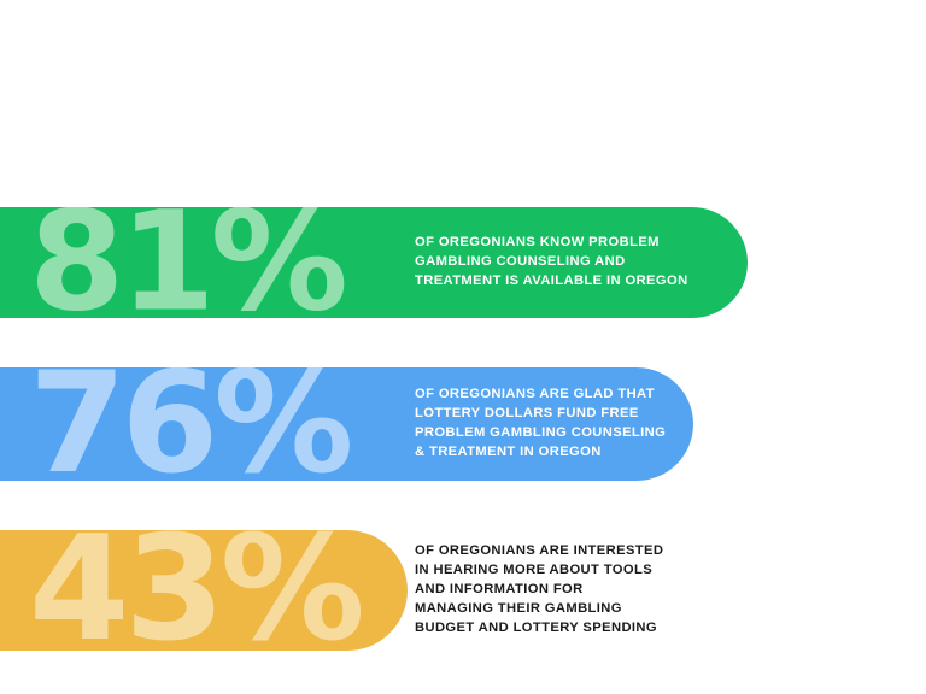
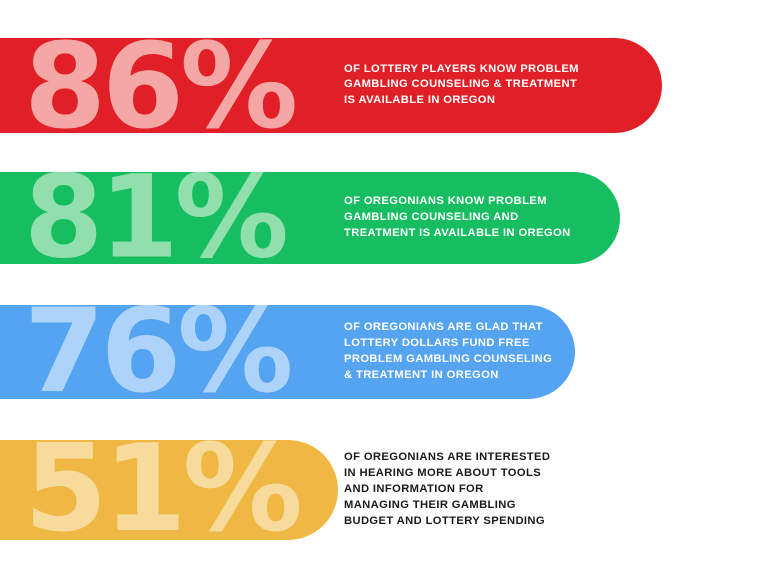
+ 86%
+ OF LOTTERY PLAYERS KNOW PROBLEM
+ GAMBLING COUNSELING & TREATMENT
+ IS AVAILABLE IN OREGON
  81%
  OF OREGONIANS KNOW PROBLEM
  GAMBLING COUNSELING AND
  TREATMENT IS AVAILABLE IN OREGON
  76%
  OF OREGONIANS ARE GLAD THAT
  LOTTERY DOLLARS FUND FREE
  PROBLEM GAMBLING COUNSELING
  & TREATMENT IN OREGON
- 43%
+ 51%
  OF OREGONIANS ARE INTERESTED
  IN HEARING MORE ABOUT TOOLS
  AND INFORMATION FOR
  MANAGING THEIR GAMBLING
  BUDGET AND LOTTERY SPENDING
